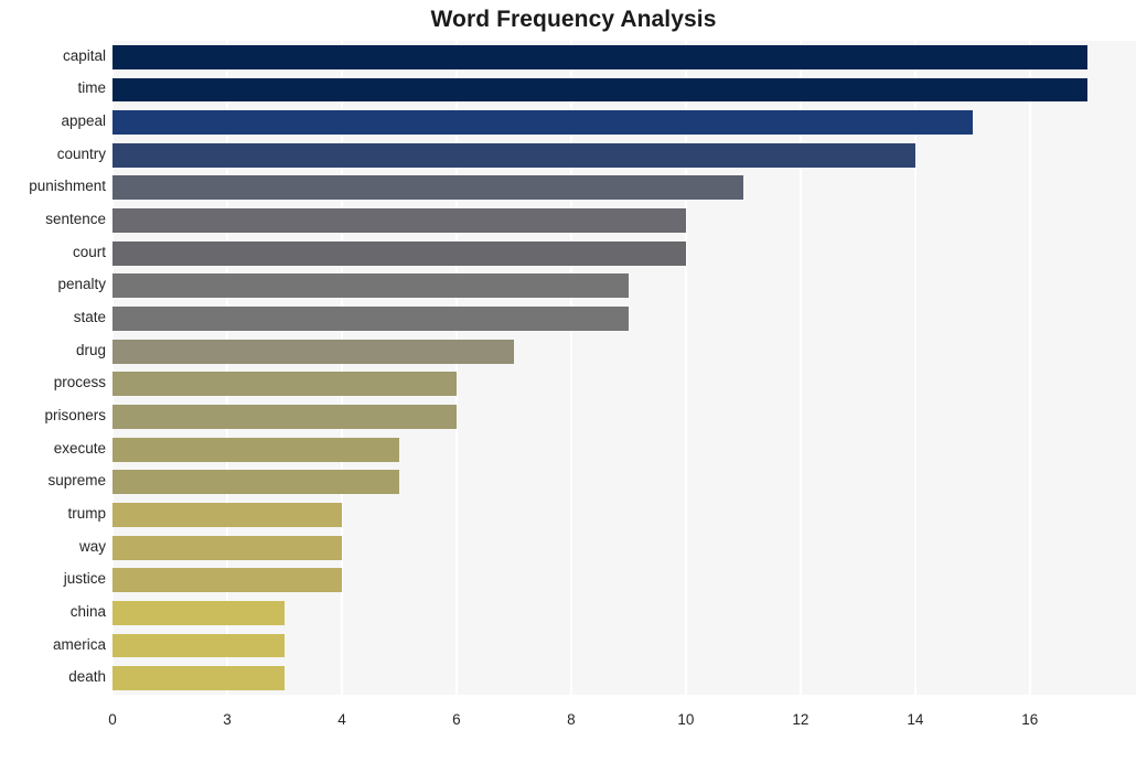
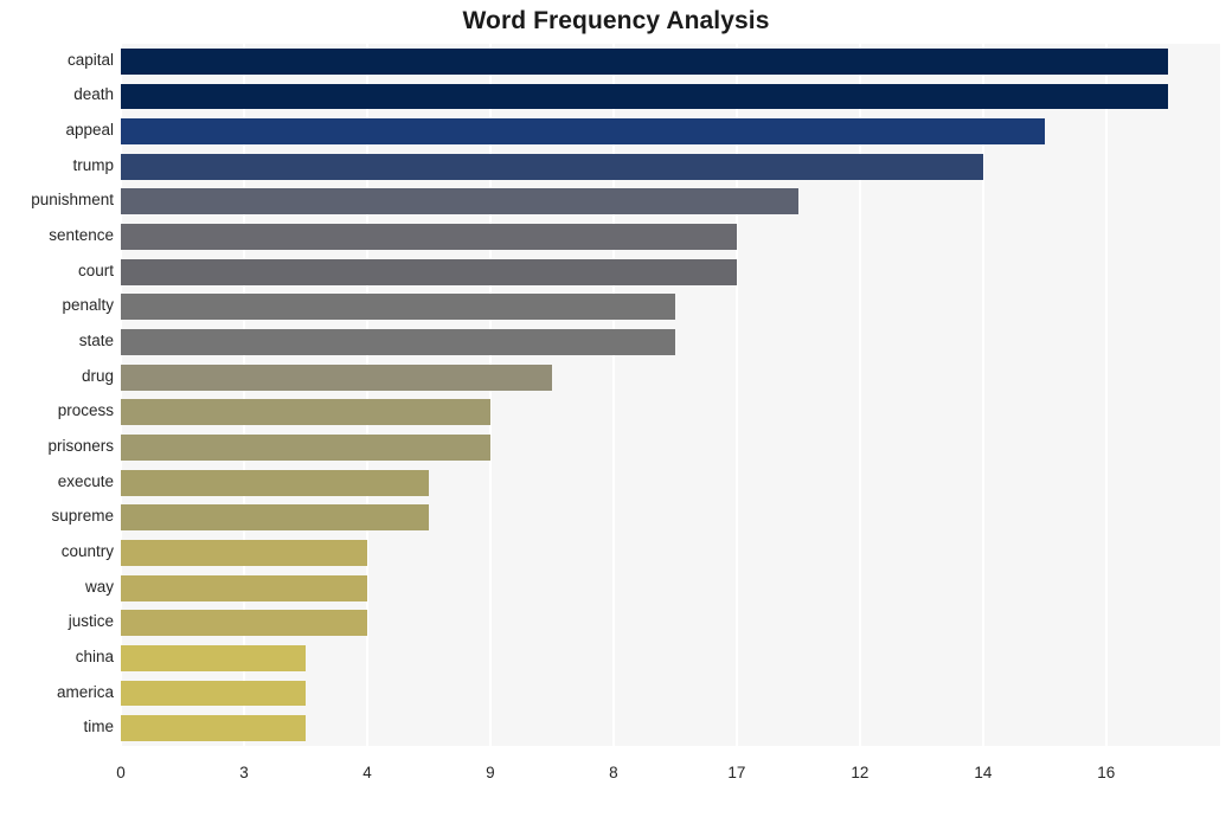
  Word Frequency Analysis
  capital
- time
+ death
  appeal
- country
+ trump
  punishment
  sentence
  court
  penalty
  state
  drug
  process
  prisoners
  execute
  supreme
- trump
+ country
  way
  justice
  china
  america
- death
+ time
  0
  3
  4
- 6
+ 9
  8
- 10
+ 17
  12
  14
  16
